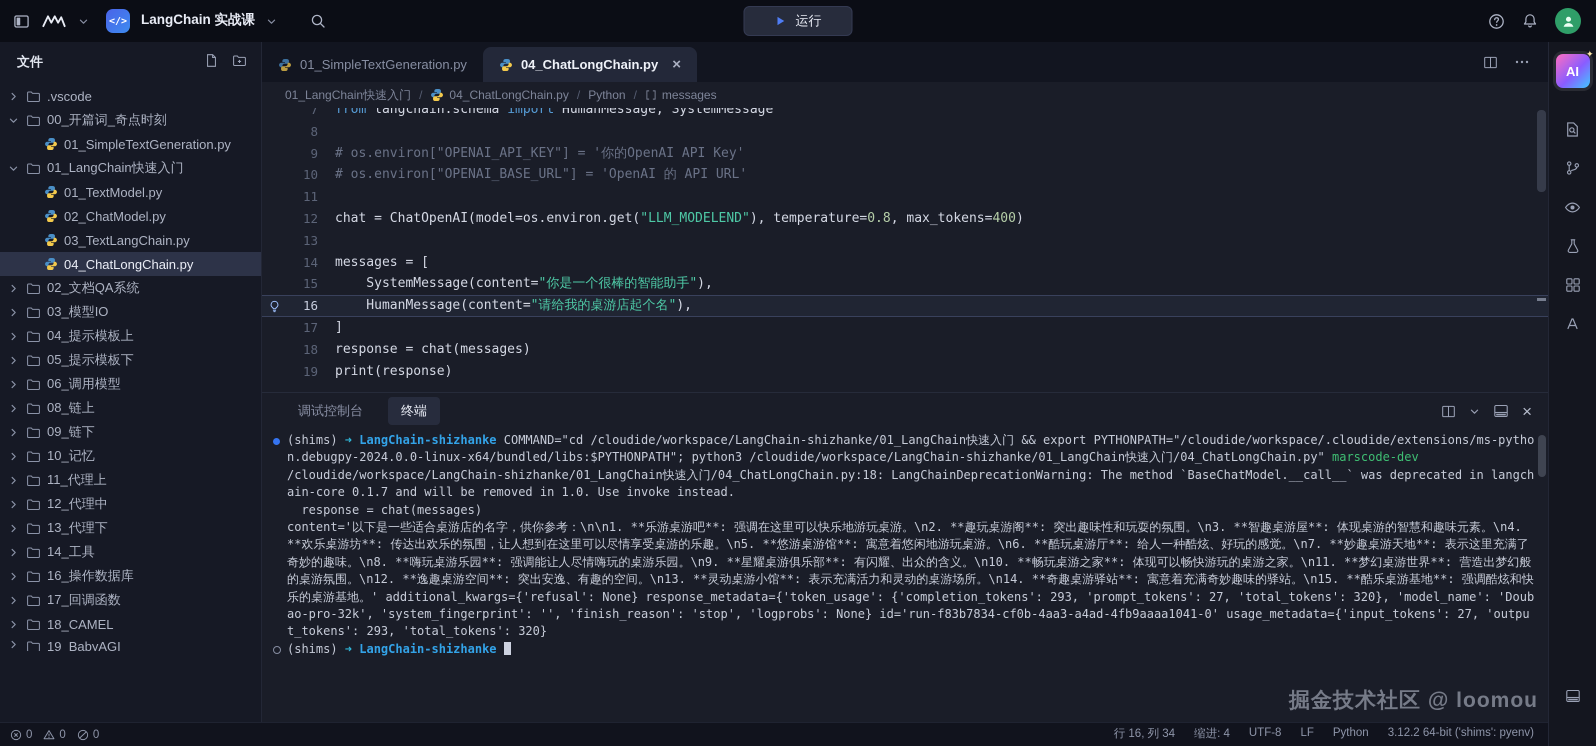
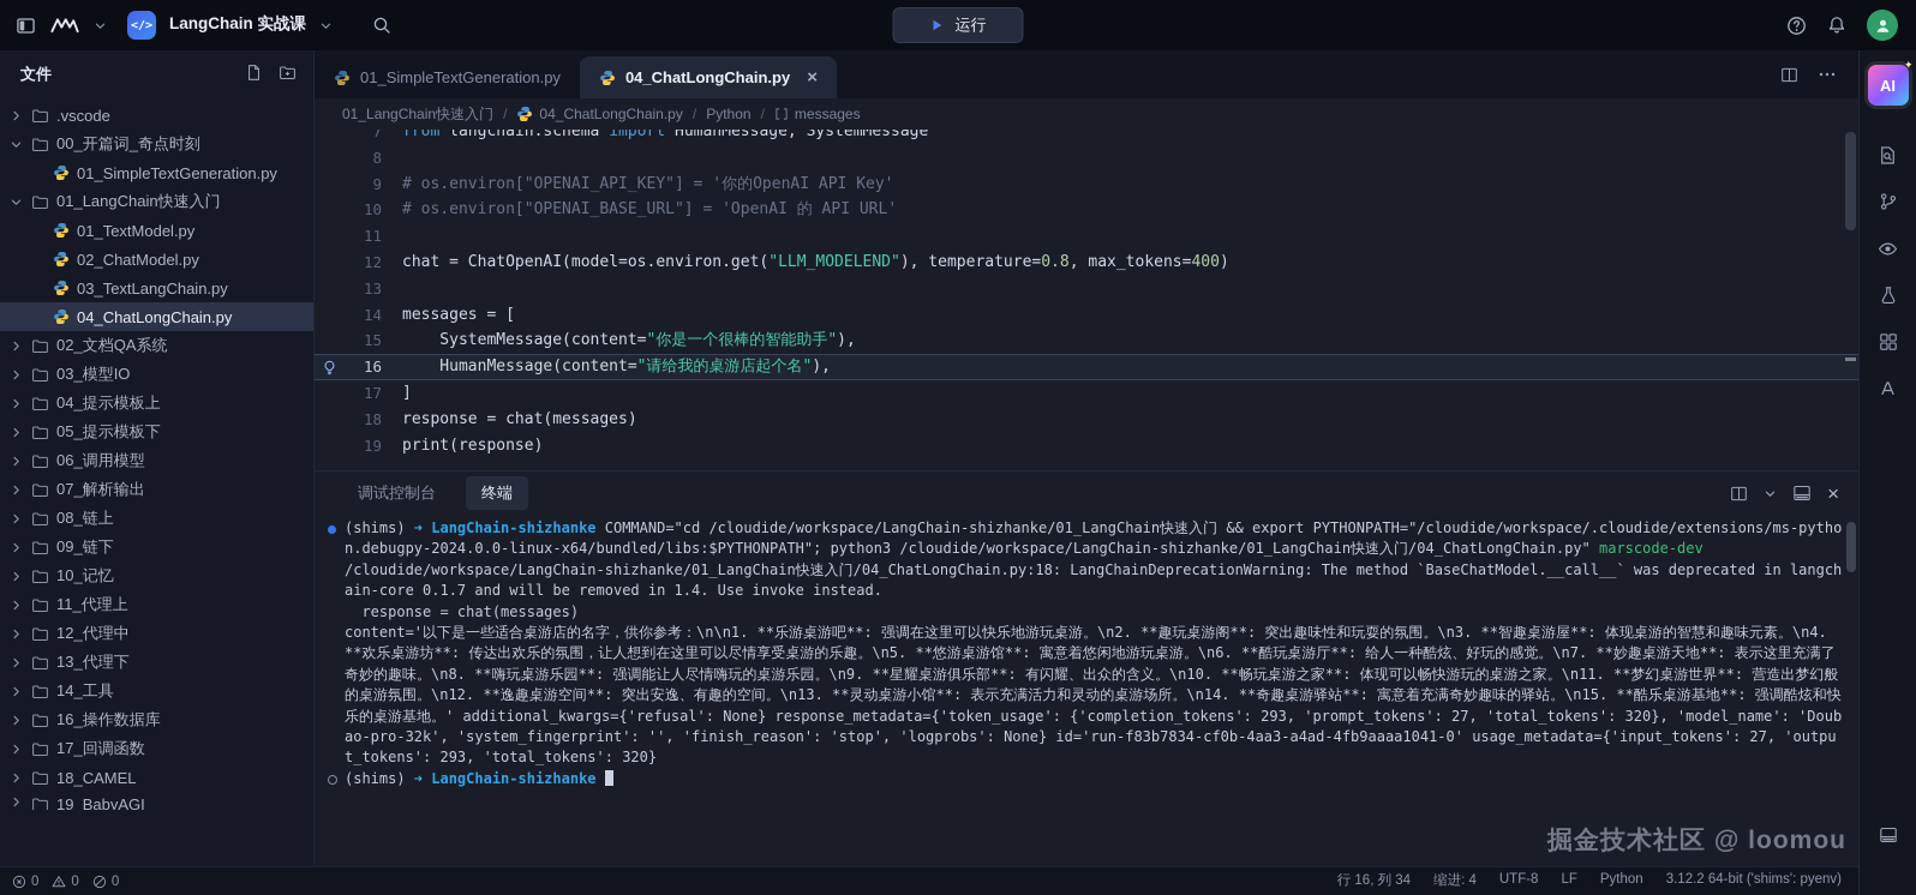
  </>
  LangChain 实战课
  运行
  文件
  .vscode
  00_开篇词_奇点时刻
  01_SimpleTextGeneration.py
  01_LangChain快速入门
  01_TextModel.py
  02_ChatModel.py
  03_TextLangChain.py
  04_ChatLongChain.py
  02_文档QA系统
  03_模型IO
  04_提示模板上
  05_提示模板下
  06_调用模型
+ 07_解析输出
  08_链上
  09_链下
  10_记忆
  11_代理上
  12_代理中
  13_代理下
  14_工具
  16_操作数据库
  17_回调函数
  18_CAMEL
  19_BabyAGI
  01_SimpleTextGeneration.py
  04_ChatLongChain.py
  ×
  01_LangChain快速入门
  /
  04_ChatLongChain.py
  /
  Python
  /
  messages
  7
  from langchain.schema import HumanMessage, SystemMessage
  8
  9
  # os.environ["OPENAI_API_KEY"] = '你的OpenAI API Key'
  10
  # os.environ["OPENAI_BASE_URL"] = 'OpenAI 的 API URL'
  11
  12
  chat = ChatOpenAI(model=os.environ.get("LLM_MODELEND"), temperature=0.8, max_tokens=400)
  13
  14
  messages = [
  15
  SystemMessage(content="你是一个很棒的智能助手"),
  16
  HumanMessage(content="请给我的桌游店起个名"),
  17
  ]
  18
  response = chat(messages)
  19
  print(response)
  调试控制台
  终端
  ×
  (shims) ➜ LangChain-shizhanke COMMAND="cd /cloudide/workspace/LangChain-shizhanke/01_LangChain快速入门 && export PYTHONPATH="/cloudide/workspace/.cloudide/extensions/ms-python.debugpy-2024.0.0-linux-x64/bundled/libs:$PYTHONPATH"; python3 /cloudide/workspace/LangChain-shizhanke/01_LangChain快速入门/04_ChatLongChain.py" marscode-dev
- /cloudide/workspace/LangChain-shizhanke/01_LangChain快速入门/04_ChatLongChain.py:18: LangChainDeprecationWarning: The method `BaseChatModel.__call__` was deprecated in langchain-core 0.1.7 and will be removed in 1.0. Use invoke instead.
+ /cloudide/workspace/LangChain-shizhanke/01_LangChain快速入门/04_ChatLongChain.py:18: LangChainDeprecationWarning: The method `BaseChatModel.__call__` was deprecated in langchain-core 0.1.7 and will be removed in 1.4. Use invoke instead.
  response = chat(messages)
  content='以下是一些适合桌游店的名字，供你参考：\n\n1. **乐游桌游吧**: 强调在这里可以快乐地游玩桌游。\n2. **趣玩桌游阁**: 突出趣味性和玩耍的氛围。\n3. **智趣桌游屋**: 体现桌游的智慧和趣味元素。\n4. **欢乐桌游坊**: 传达出欢乐的氛围，让人想到在这里可以尽情享受桌游的乐趣。\n5. **悠游桌游馆**: 寓意着悠闲地游玩桌游。\n6. **酷玩桌游厅**: 给人一种酷炫、好玩的感觉。\n7. **妙趣桌游天地**: 表示这里充满了奇妙的趣味。\n8. **嗨玩桌游乐园**: 强调能让人尽情嗨玩的桌游乐园。\n9. **星耀桌游俱乐部**: 有闪耀、出众的含义。\n10. **畅玩桌游之家**: 体现可以畅快游玩的桌游之家。\n11. **梦幻桌游世界**: 营造出梦幻般的桌游氛围。\n12. **逸趣桌游空间**: 突出安逸、有趣的空间。\n13. **灵动桌游小馆**: 表示充满活力和灵动的桌游场所。\n14. **奇趣桌游驿站**: 寓意着充满奇妙趣味的驿站。\n15. **酷乐桌游基地**: 强调酷炫和快乐的桌游基地。' additional_kwargs={'refusal': None} response_metadata={'token_usage': {'completion_tokens': 293, 'prompt_tokens': 27, 'total_tokens': 320}, 'model_name': 'Doubao-pro-32k', 'system_fingerprint': '', 'finish_reason': 'stop', 'logprobs': None} id='run-f83b7834-cf0b-4aa3-a4ad-4fb9aaaa1041-0' usage_metadata={'input_tokens': 27, 'output_tokens': 293, 'total_tokens': 320}
  (shims) ➜ LangChain-shizhanke
  AI
  0
  0
  0
  行 16, 列 34
  缩进: 4
  UTF-8
  LF
  Python
  3.12.2 64-bit ('shims': pyenv)
  掘金技术社区 @ loomou
